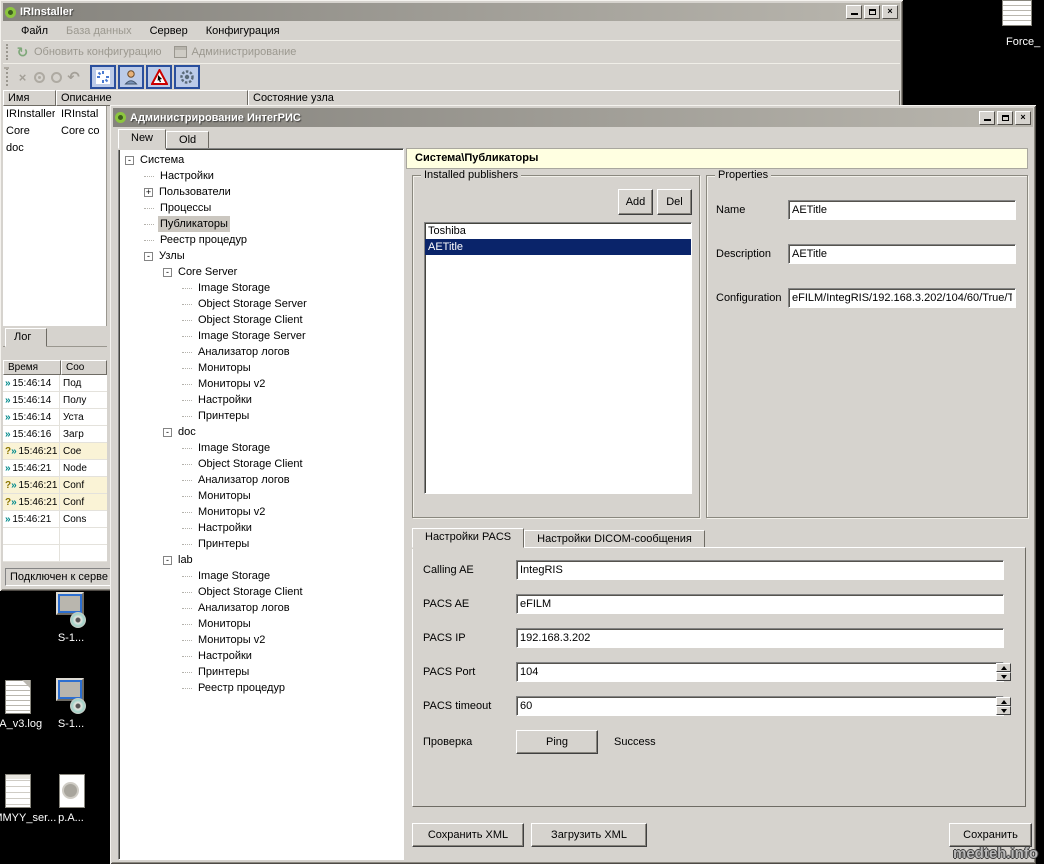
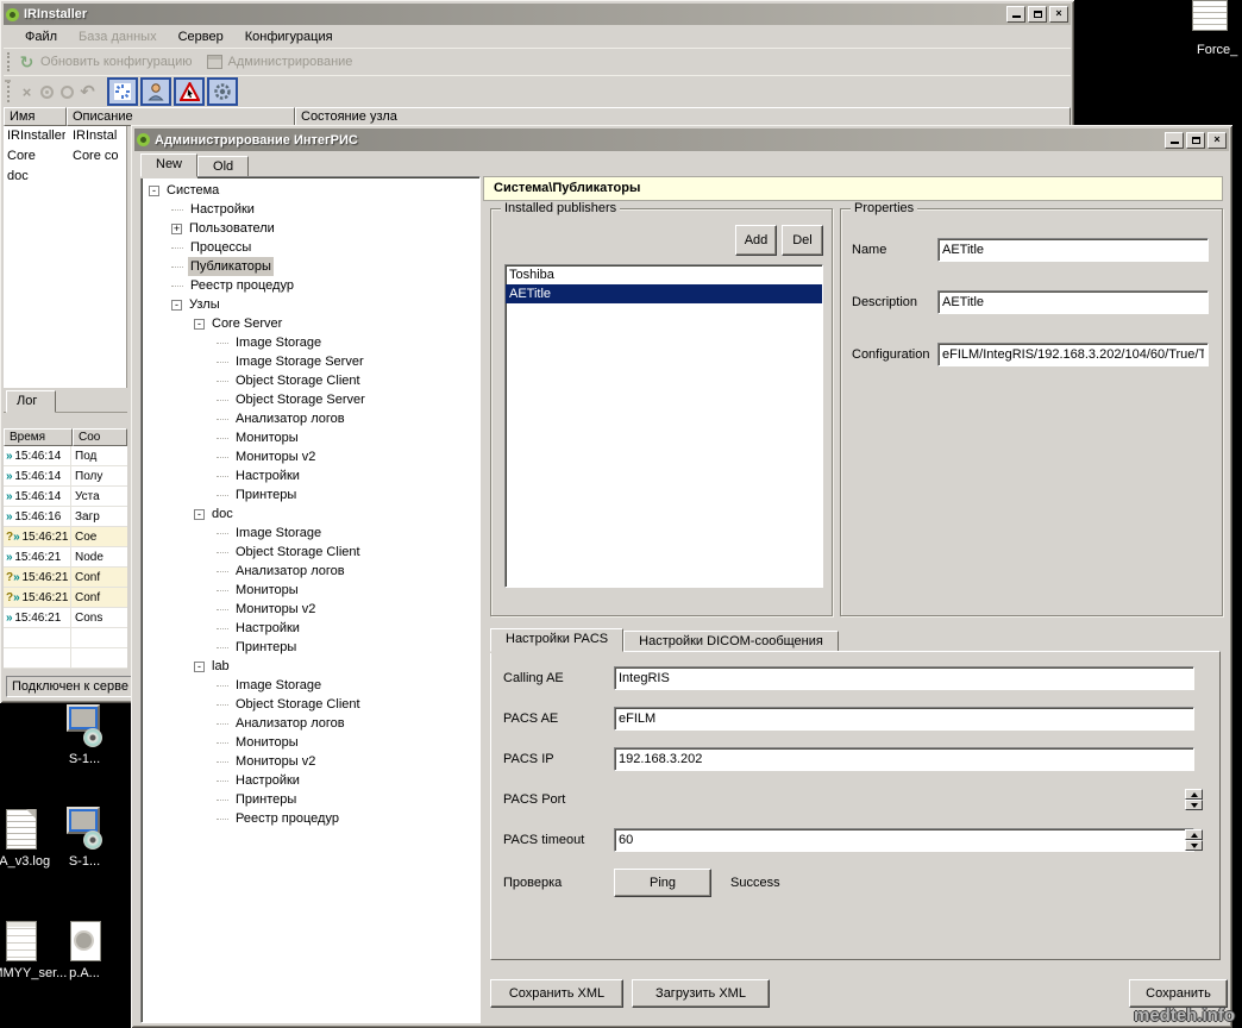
  Force_
  S-1...
  A_v3.log
  S-1...
  p.A...
  IRInstaller
  ×
  Файл
  База данных
  Сервер
  Конфигурация
  ↻
  Обновить конфигурацию
  Администрирование
  ×
  ↶
  Имя
  Описание
  Состояние узла
  IRInstaller
  IRInstal
  Core
  Core co
  doc
  Лог
  Время
  Соо
  » 15:46:14
  Под
  » 15:46:14
  Полу
  » 15:46:14
  Уста
  » 15:46:16
  Загр
  ?» 15:46:21
  Сое
  » 15:46:21
  Node
  ?» 15:46:21
  Conf
  ?» 15:46:21
  Conf
  » 15:46:21
  Cons
  Подключен к серве
  Администрирование ИнтегРИС
  ×
  New
  Old
  -
  Система
  Настройки
  +
  Пользователи
  Процессы
  Публикаторы
  Реестр процедур
  -
  Узлы
  -
  Core Server
  Image Storage
- Object Storage Server
+ Image Storage Server
  Object Storage Client
- Image Storage Server
+ Object Storage Server
  Анализатор логов
  Мониторы
  Мониторы v2
  Настройки
  Принтеры
  -
  doc
  Image Storage
  Object Storage Client
  Анализатор логов
  Мониторы
  Мониторы v2
  Настройки
  Принтеры
  -
  lab
  Image Storage
  Object Storage Client
  Анализатор логов
  Мониторы
  Мониторы v2
  Настройки
  Принтеры
  Реестр процедур
  Система\Публикаторы
  Installed publishers
  Add
  Del
  Toshiba
  AETitle
  Properties
  Name
  AETitle
  Description
  AETitle
  Configuration
  eFILM/IntegRIS/192.168.3.202/104/60/True/T
  Настройки PACS
  Настройки DICOM-сообщения
  Calling AE
  IntegRIS
  PACS AE
  eFILM
  PACS IP
  192.168.3.202
  PACS Port
- 104
  PACS timeout
  60
  Проверка
  Ping
  Success
  Сохранить XML
  Загрузить XML
  Сохранить
  medteh.info
